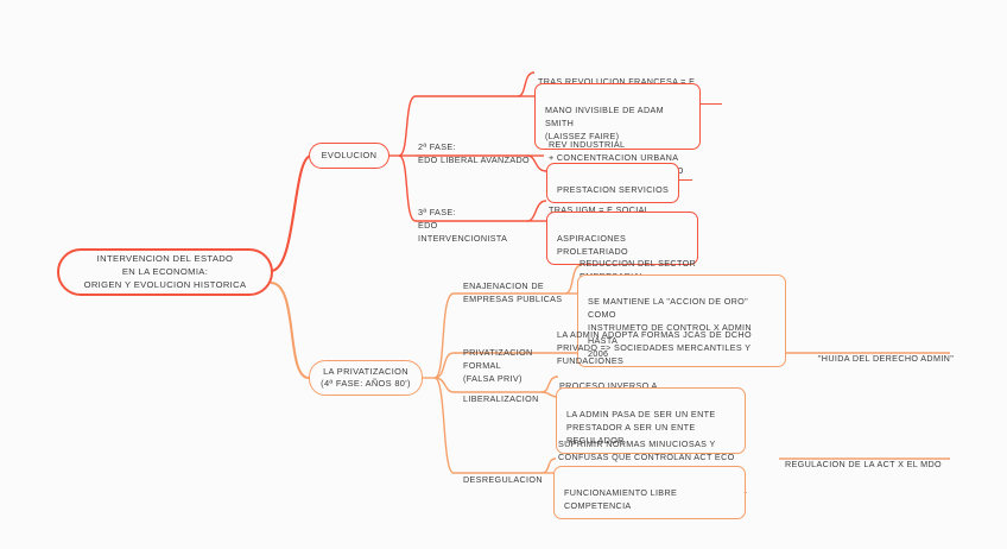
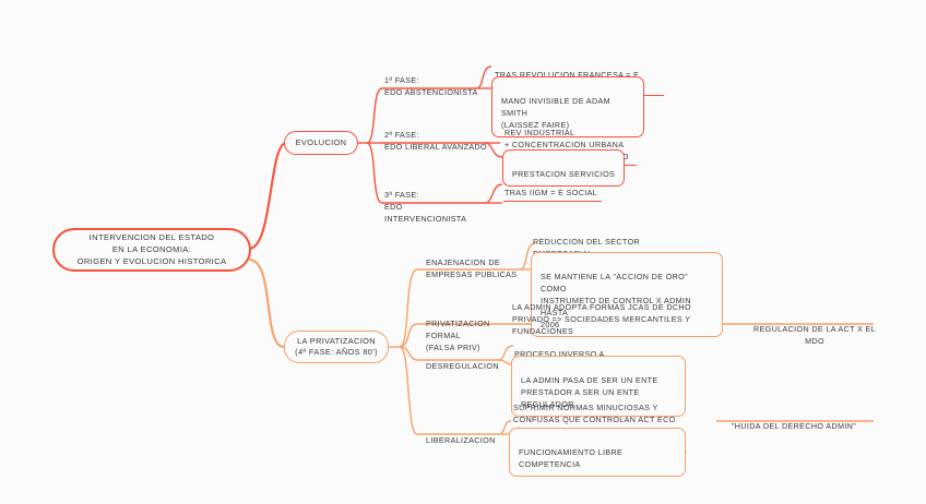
  INTERVENCION DEL ESTADO
  EN LA ECONOMIA:
  ORIGEN Y EVOLUCION HISTORICA
  EVOLUCION
+ 1ª FASE:
+ EDO ABSTENCIONISTA
  TRAS REVOLUCION FRANCESA = E
  MANO INVISIBLE DE ADAM SMITH
  (LAISSEZ FAIRE)
  2ª FASE:
  EDO LIBERAL AVANZADO
  REV INDUSTRIAL
  + CONCENTRACION URBANA
  PRESTACION SERVICIOS
  3ª FASE:
  EDO INTERVENCIONISTA
  TRAS IIGM = E SOCIAL
- ASPIRACIONES PROLETARIADO
  LA PRIVATIZACION
  (4ª FASE: AÑOS 80')
  ENAJENACION DE
  EMPRESAS PUBLICAS
  SE MANTIENE LA "ACCION DE ORO" COMO
  INSTRUMETO DE CONTROL X ADMIN HASTA
  2006
  PRIVATIZACION FORMAL
  (FALSA PRIV)
  LA ADMIN ADOPTA FORMAS JCAS DE DCHO
  PRIVADO => SOCIEDADES MERCANTILES Y
  FUNDACIONES
- "HUIDA DEL DERECHO ADMIN"
+ REGULACION DE LA ACT X EL MDO
- LIBERALIZACION
+ DESREGULACION
  LA ADMIN PASA DE SER UN ENTE
  PRESTADOR A SER UN ENTE REGULADOR
- DESREGULACION
+ LIBERALIZACION
  SUPRIMIR NORMAS MINUCIOSAS Y
  CONFUSAS QUE CONTROLAN ACT ECO
  FUNCIONAMIENTO LIBRE COMPETENCIA
- REGULACION DE LA ACT X EL MDO
+ "HUIDA DEL DERECHO ADMIN"
